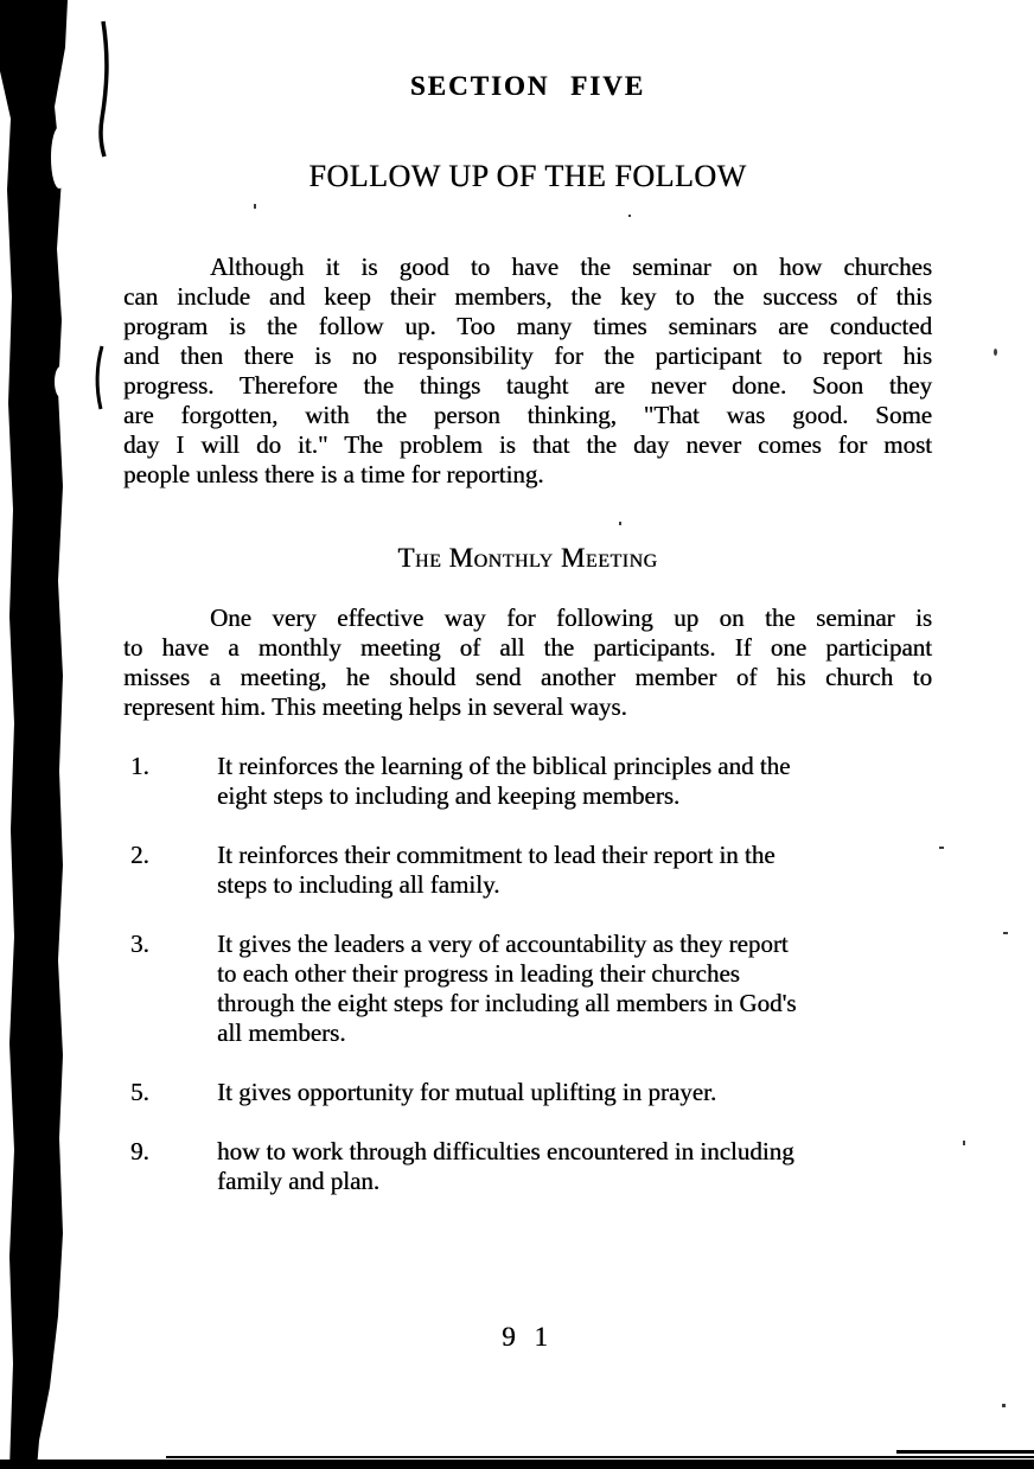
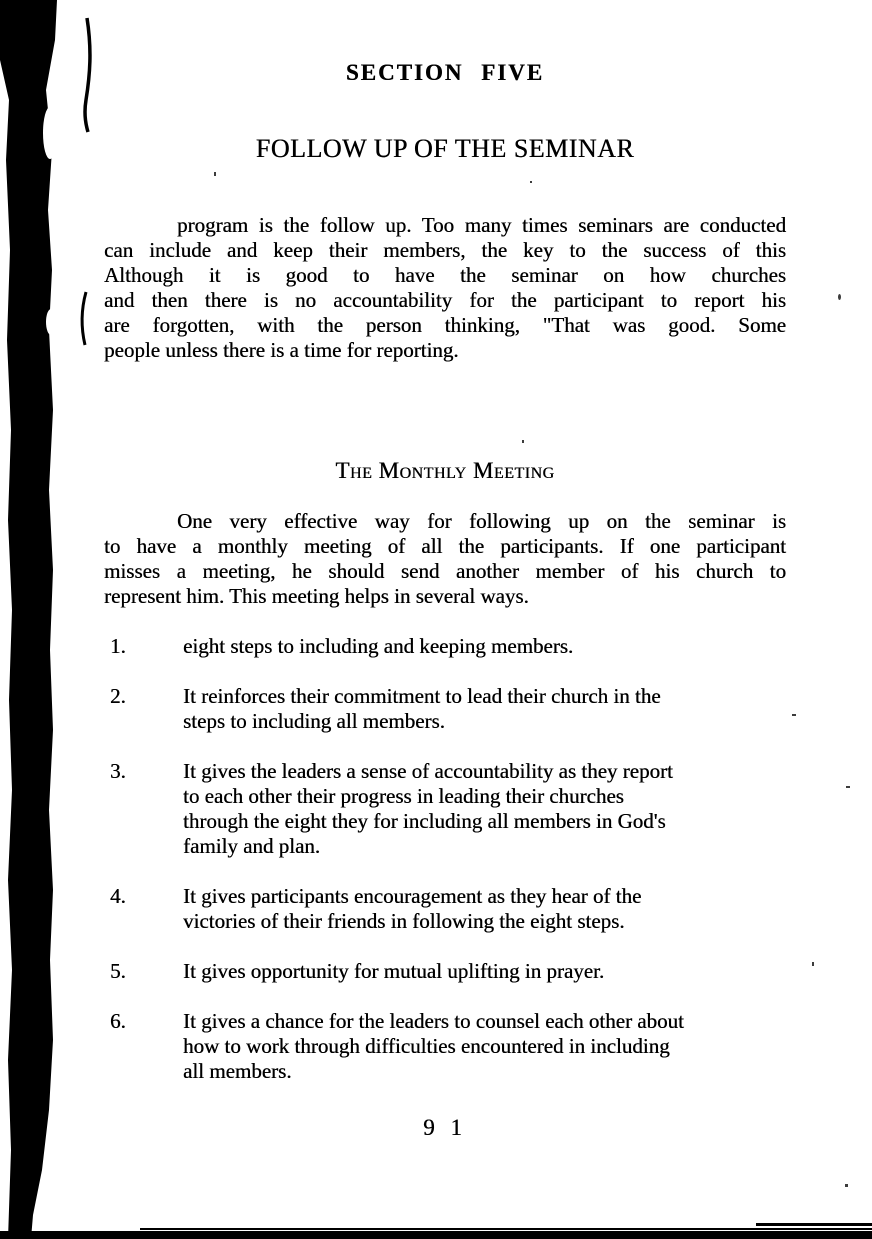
  SECTION FIVE
- FOLLOW UP OF THE FOLLOW
+ FOLLOW UP OF THE SEMINAR
- Although it is good to have the seminar on how churches
+ program is the follow up. Too many times seminars are conducted
  can include and keep their members, the key to the success of this
- program is the follow up. Too many times seminars are conducted
+ Although it is good to have the seminar on how churches
- and then there is no responsibility for the participant to report his
+ and then there is no accountability for the participant to report his
- progress. Therefore the things taught are never done. Soon they
  are forgotten, with the person thinking, "That was good. Some
- day I will do it." The problem is that the day never comes for most
  people unless there is a time for reporting.
  The Monthly Meeting
  One very effective way for following up on the seminar is
  to have a monthly meeting of all the participants. If one participant
  misses a meeting, he should send another member of his church to
  represent him. This meeting helps in several ways.
  1.
- It reinforces the learning of the biblical principles and the
  eight steps to including and keeping members.
  2.
- It reinforces their commitment to lead their report in the
+ It reinforces their commitment to lead their church in the
- steps to including all family.
+ steps to including all members.
  3.
- It gives the leaders a very of accountability as they report
+ It gives the leaders a sense of accountability as they report
  to each other their progress in leading their churches
- through the eight steps for including all members in God's
+ through the eight they for including all members in God's
- all members.
+ family and plan.
+ 4.
+ It gives participants encouragement as they hear of the
+ victories of their friends in following the eight steps.
  5.
  It gives opportunity for mutual uplifting in prayer.
- 9.
+ 6.
+ It gives a chance for the leaders to counsel each other about
  how to work through difficulties encountered in including
- family and plan.
+ all members.
  9 1
